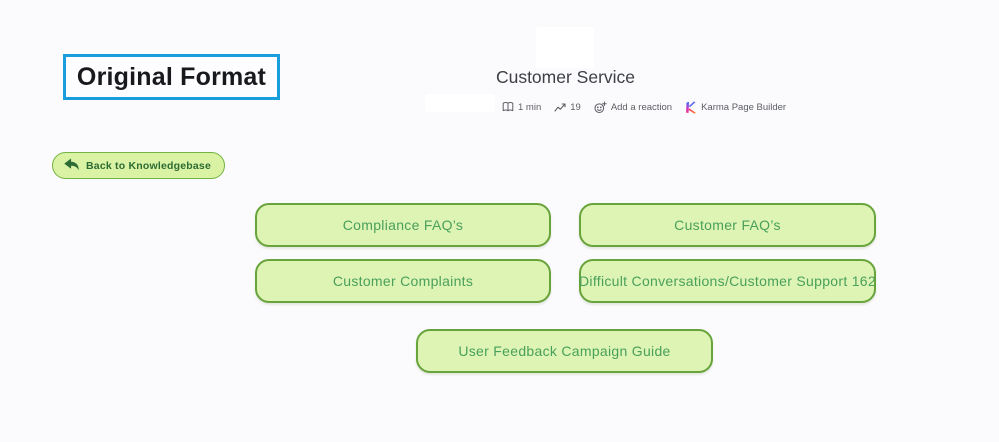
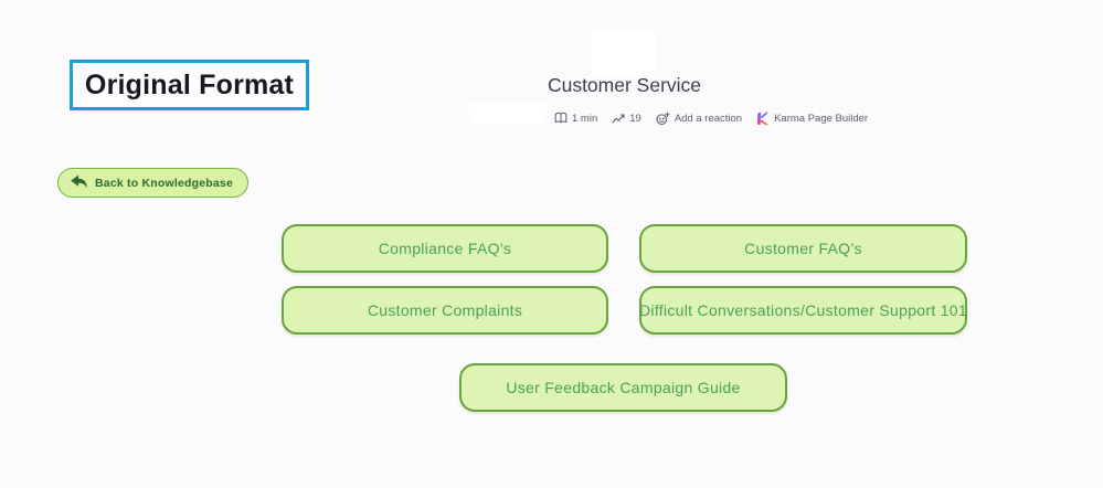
  Original Format
  Customer Service
  1 min
  19
  Add a reaction
  Karma Page Builder
  Back to Knowledgebase
  Compliance FAQ’s
  Customer FAQ’s
  Customer Complaints
- Difficult Conversations/Customer Support 162
+ Difficult Conversations/Customer Support 101
  User Feedback Campaign Guide
